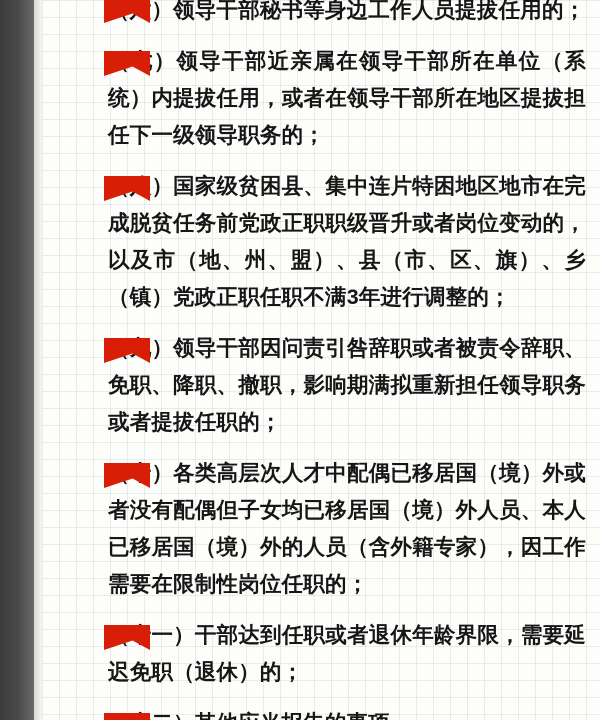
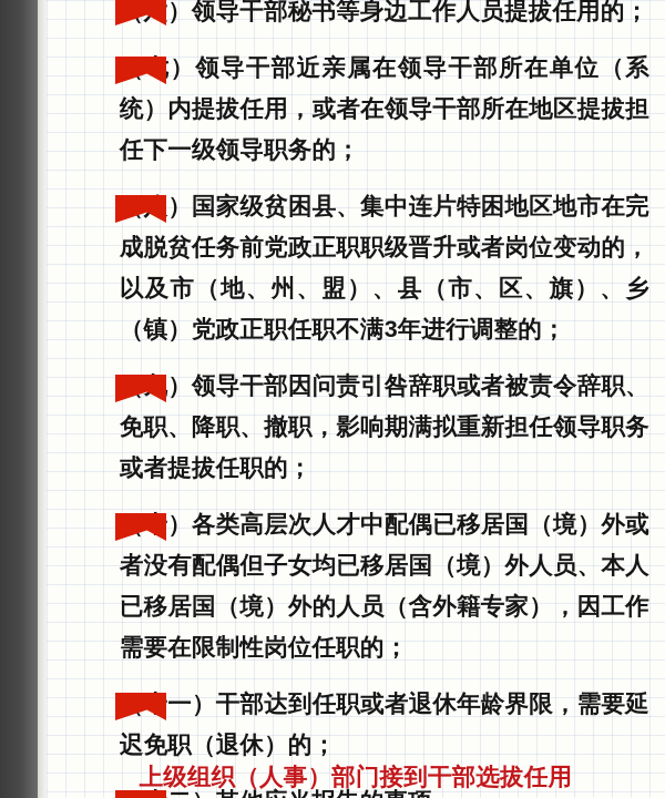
  ）领导干部秘书等身边工作人员提拔任用的；
  ）领导干部近亲属在领导干部所在单位（系统）内提拔任用，或者在领导干部所在地区提拔担任下一级领导职务的；
  ）国家级贫困县、集中连片特困地区地市在完成脱贫任务前党政正职职级晋升或者岗位变动的，以及市（地、州、盟）、县（市、区、旗）、乡（镇）党政正职任职不满3年进行调整的；
  ）领导干部因问责引咎辞职或者被责令辞职、免职、降职、撤职，影响期满拟重新担任领导职务或者提拔任职的；
  ）各类高层次人才中配偶已移居国（境）外或者没有配偶但子女均已移居国（境）外人员、本人已移居国（境）外的人员（含外籍专家），因工作需要在限制性岗位任职的；
  一）干部达到任职或者退休年龄界限，需要延迟免职（退休）的；
+ 上级组织（人事）部门接到干部选拔任用
